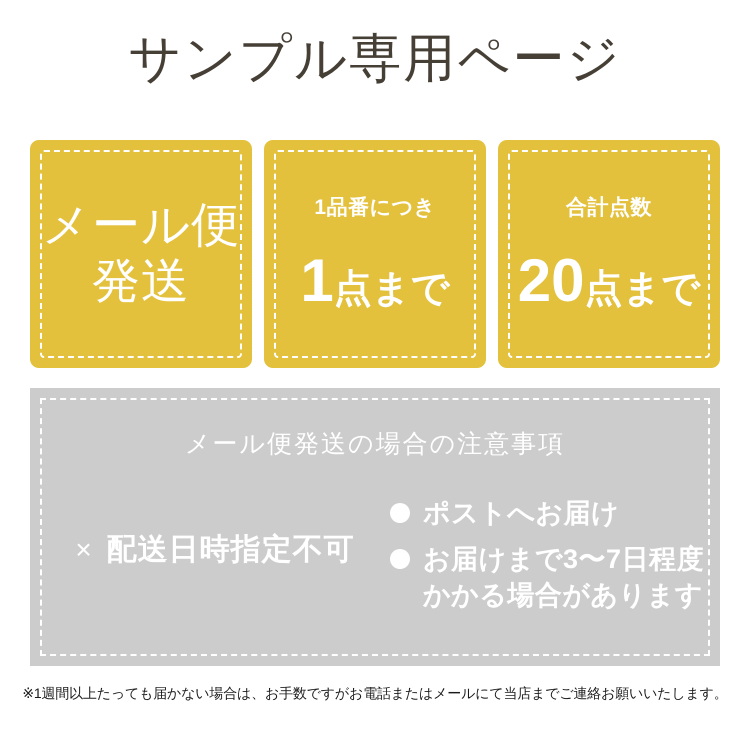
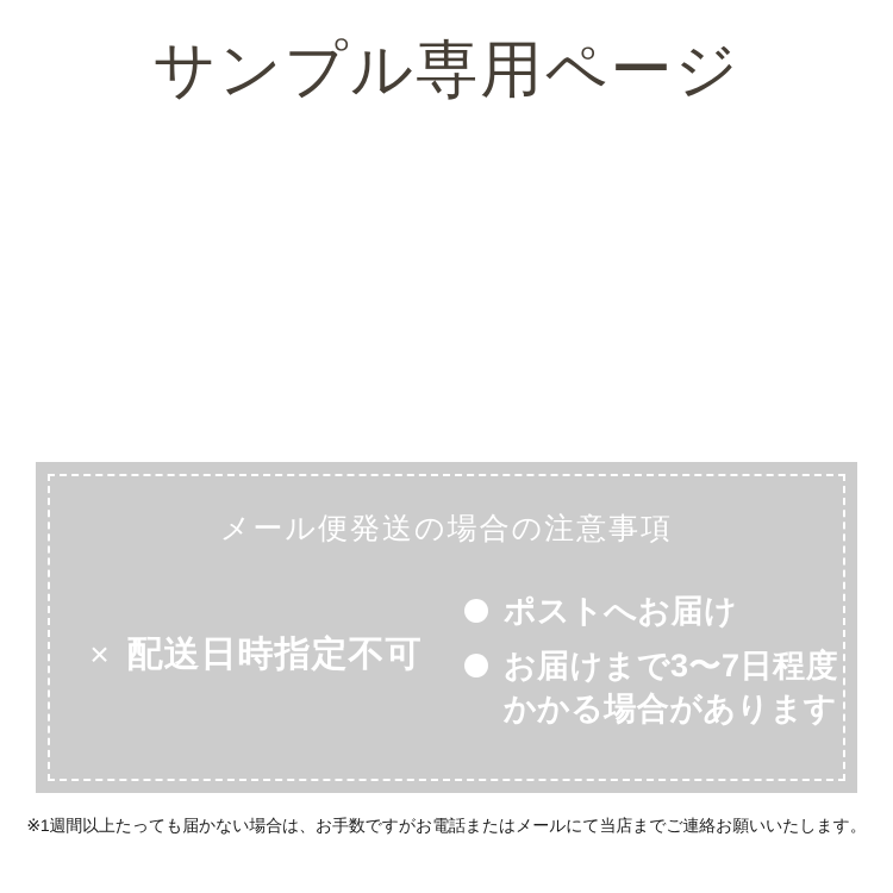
  サンプル専用ページ
- メール便
- 発送
- 1品番につき
- 1点まで
- 合計点数
- 20点まで
  メール便発送の場合の注意事項
  × 配送日時指定不可
  ポストへお届け
  お届けまで3〜7日程度
  かかる場合があります
  ※1週間以上たっても届かない場合は、お手数ですがお電話またはメールにて当店までご連絡お願いいたします。
